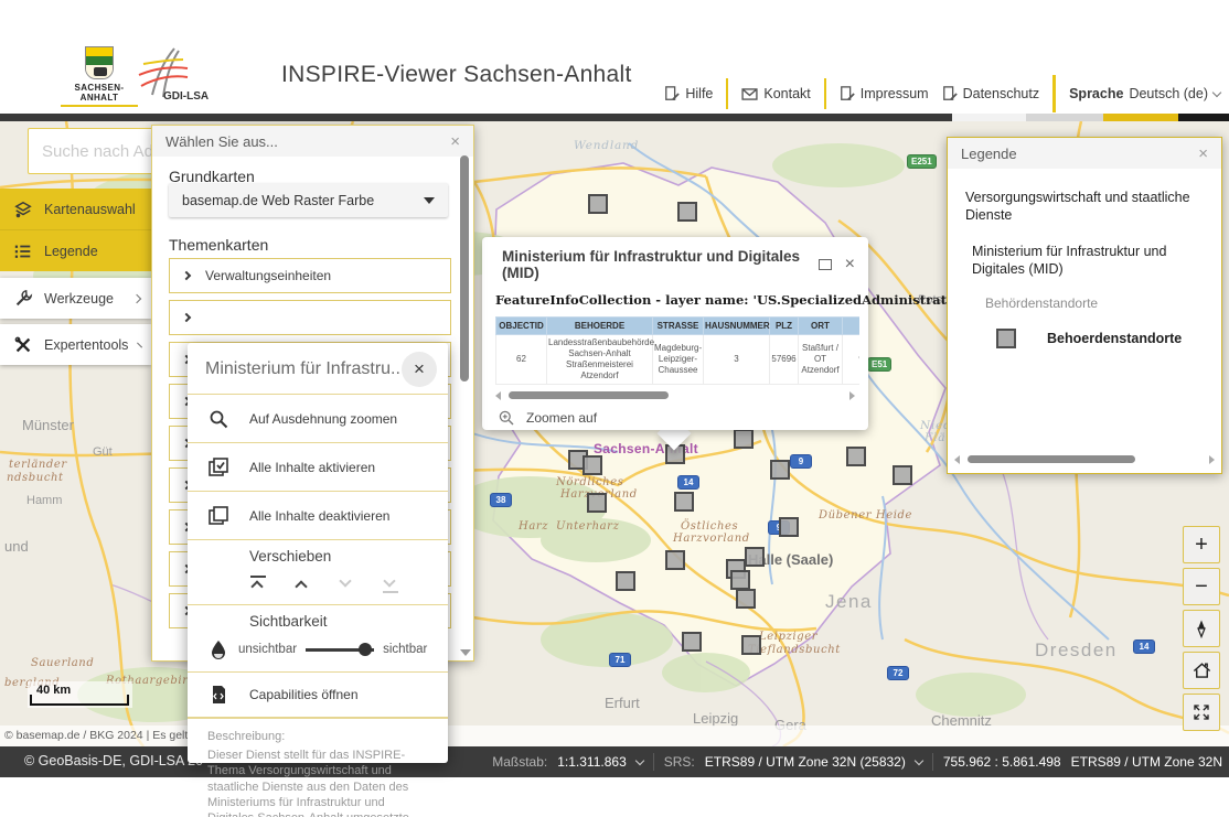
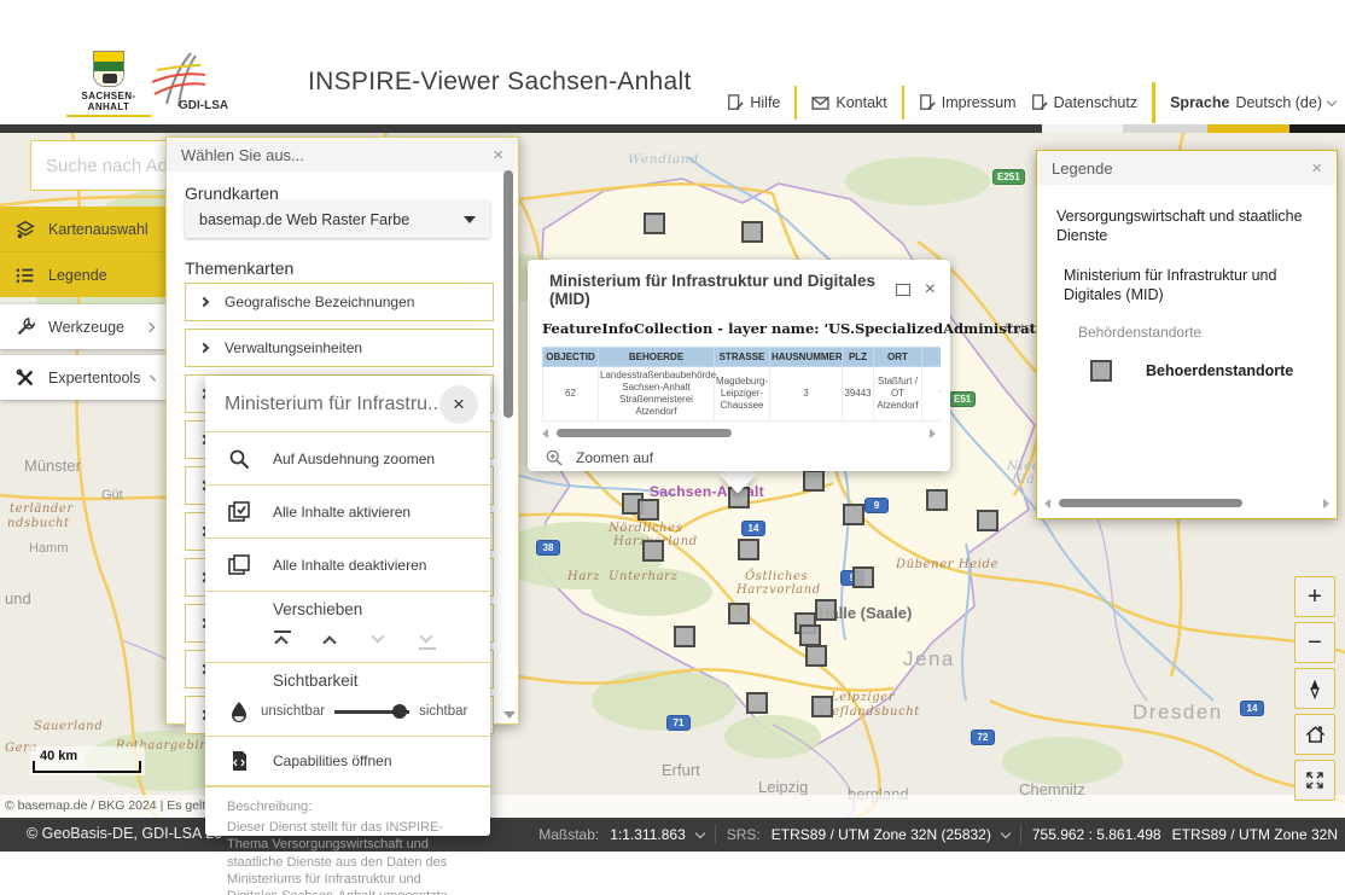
  Wendland
  Sachsen-Aalt
  Nördliches
  Harrland
  Harz
  Unterharz
  Östliches
  Harzvorland
  Dübener Heide
  lle (Saale)
  Jena
  Leipziger
  eflandsbucht
  Erfurt
  Leipzig
- Gera
+ bergland
  Chemnitz
  Dresden
  Münster
  Güt
  terländer
  ndsbucht
  Hamm
  und
  Sauerland
- bergland
+ Gera
  Rothaargebir
  14
  9
  38
  71
  72
  14
  E251
  E51
  40 km
  © basemap.de / BKG 2024 | Es gelt
  SACHSEN-ANHALT
  GDI-LSA
  INSPIRE-Viewer Sachsen-Anhalt
  Hilfe
  Kontakt
  Impressum
  Datenschutz
  Sprache
  Deutsch (de)
  © GeoBasis-DE, GDI-LSA
  Maßstab:
  1:1.311.863
  SRS:
  ETRS89 / UTM Zone 32N (25832)
  755.962 : 5.861.498
  ETRS89 / UTM Zone 32N
  Kartenauswahl
  Legende
  Werkzeuge
  Expertentools
  Wählen Sie aus...
  ×
  Grundkarten
  basemap.de Web Raster Farbe
  Themenkarten
+ Geografische Bezeichnungen
  Verwaltungseinheiten
  Ministerium für Infrastru..
  ×
  Auf Ausdehnung zoomen
  Alle Inhalte aktivieren
  Alle Inhalte deaktivieren
  Verschieben
  Sichtbarkeit
  unsichtbar
  sichtbar
  Capabilities öffnen
  Beschreibung:
  Ministerium für Infrastruktur und Digitales (MID)
  ×
  FeatureInfoCollection - layer name: 'US.SpecializedAdministrat
  OBJECTID	BEHOERDE	STRASSE	HAUSNUMMER	PLZ	ORT
- 62	Landesstraßenbaubehörde Sachsen-Anhalt Straßenmeisterei Atzendorf	Magdeburg-Leipziger-Chaussee	3	57696	Staßfurt / OT Atzendorf
+ 62	Landesstraßenbaubehörde Sachsen-Anhalt Straßenmeisterei Atzendorf	Magdeburg-Leipziger-Chaussee	3	39443	Staßfurt / OT Atzendorf
  Zoomen auf
  Legende
  ×
  Versorgungswirtschaft und staatliche Dienste
  Ministerium für Infrastruktur und Digitales (MID)
  Behördenstandorte
  Behoerdenstandorte
  +
  −
